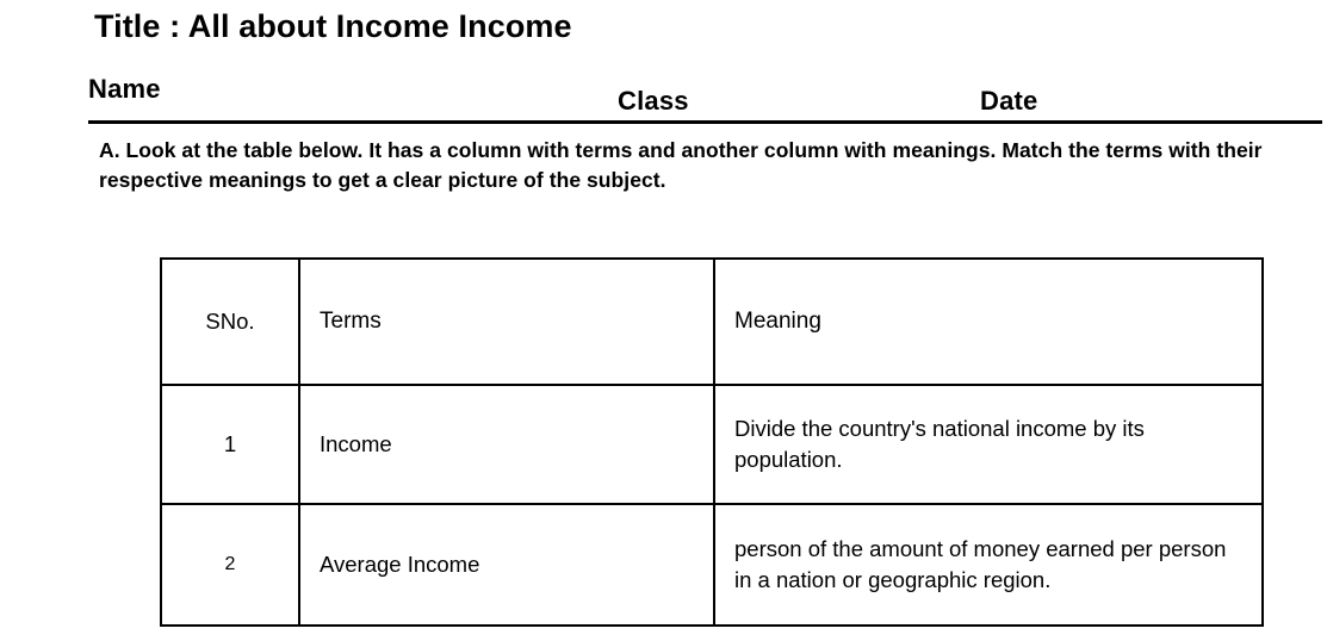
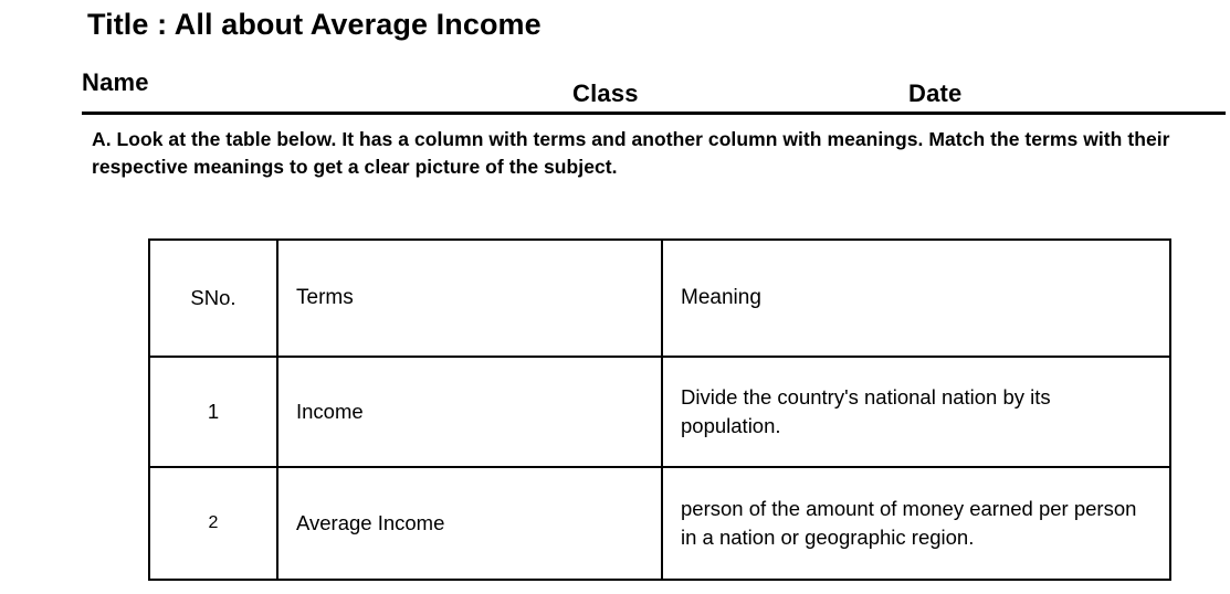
- Title : All about Income Income
+ Title : All about Average Income
  Name
  Class
  Date
  A. Look at the table below. It has a column with terms and another column with meanings. Match the terms with their respective meanings to get a clear picture of the subject.
  SNo.	Terms	Meaning
- 1	Income	Divide the country's national income by its population.
+ 1	Income	Divide the country's national nation by its population.
  2	Average Income	person of the amount of money earned per person in a nation or geographic region.
